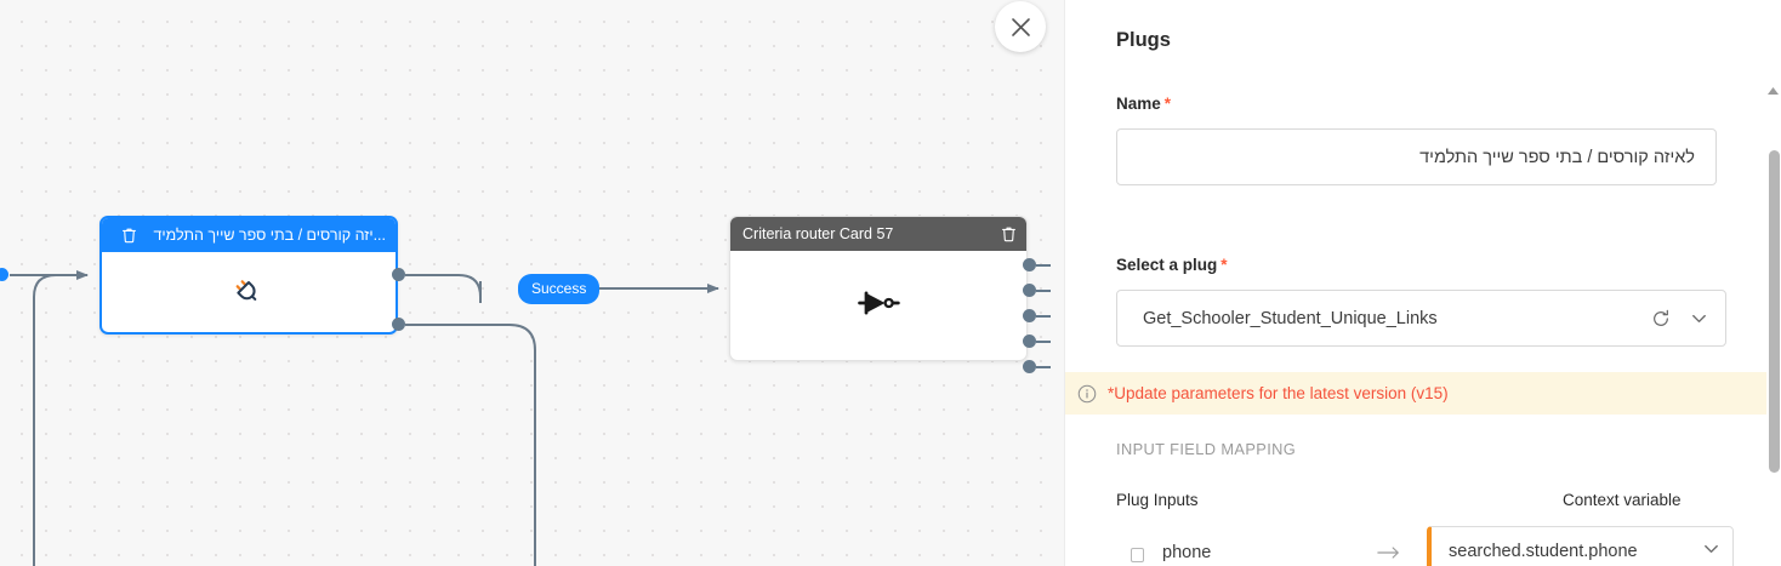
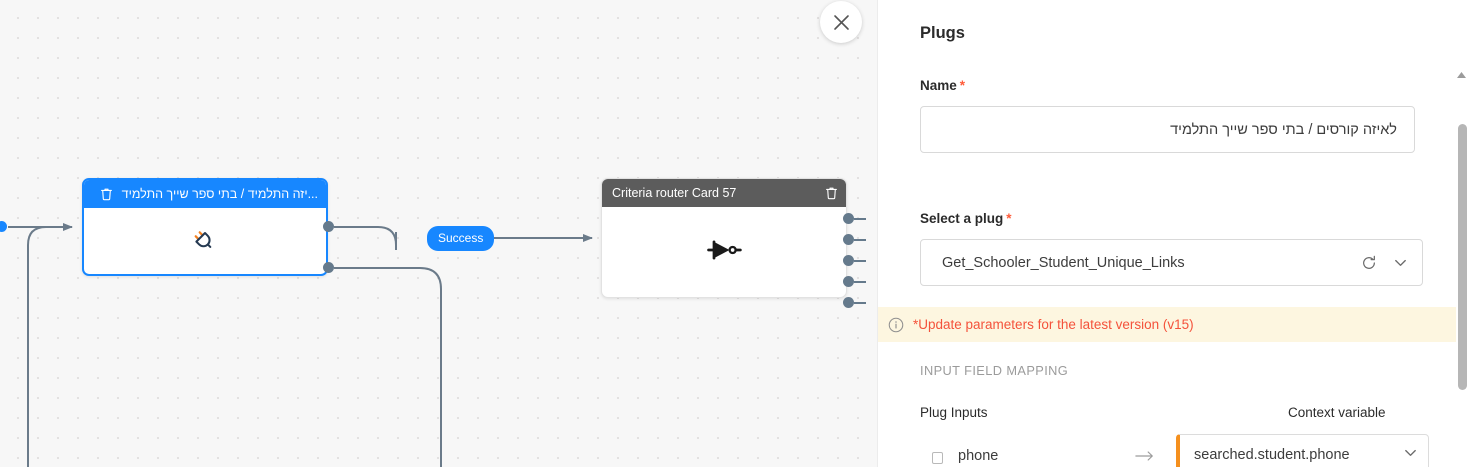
- ...יזה קורסים / בתי ספר שייך התלמיד
+ ...יזה התלמיד / בתי ספר שייך התלמיד
  Success
  Criteria router Card 57
  Plugs
  Name *
  Select a plug *
  Get_Schooler_Student_Unique_Links
  *Update parameters for the latest version (v15)
  INPUT FIELD MAPPING
  Plug Inputs
  Context variable
  phone
  searched.student.phone
